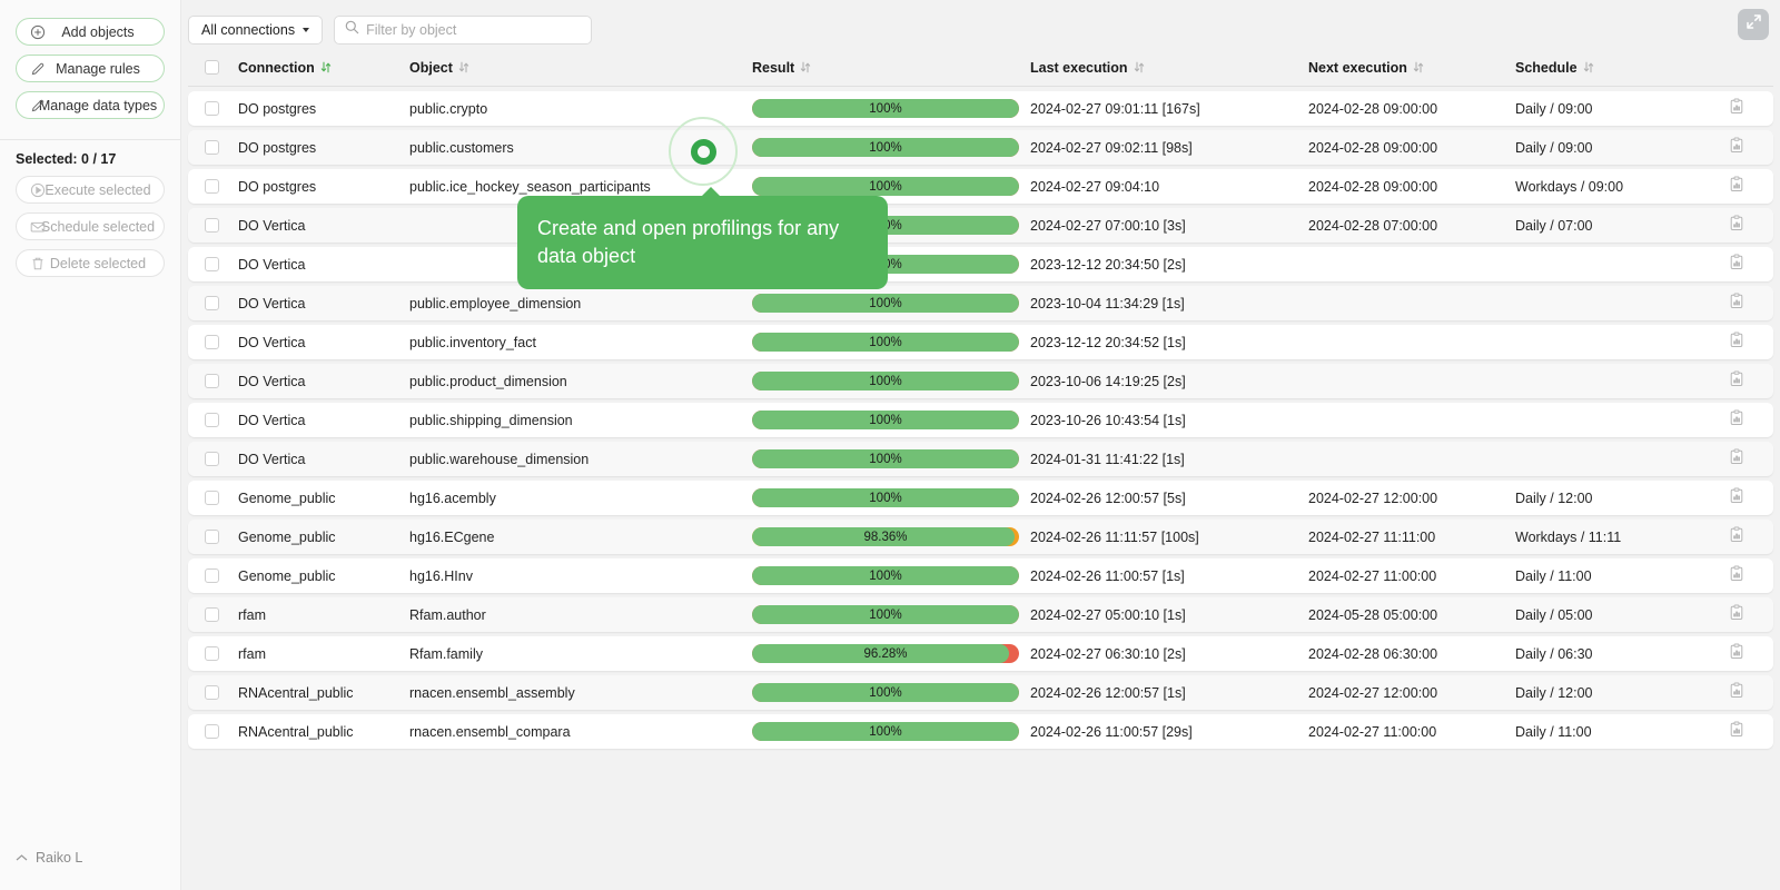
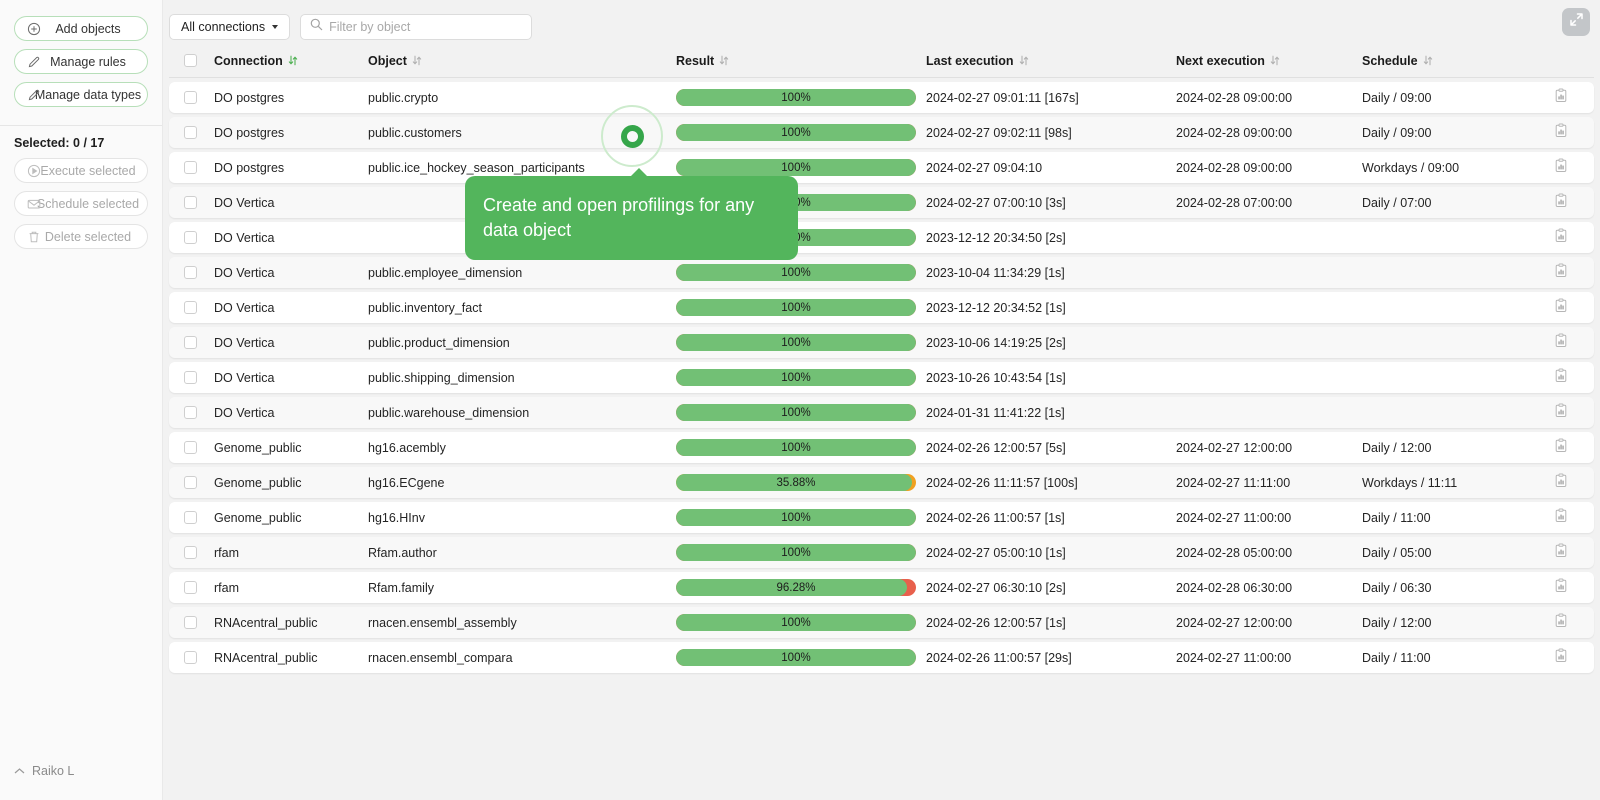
  Add objects
  Manage rules
  Manage data types
  Selected: 0 / 17
  Execute selected
  Schedule selected
  Delete selected
  Raiko L
  All connections
  Filter by object
  Connection
  Object
  Result
  Last execution
  Next execution
  Schedule
  DO postgres
  public.crypto
  100%
  2024-02-27 09:01:11 [167s]
  2024-02-28 09:00:00
  Daily / 09:00
  DO postgres
  public.customers
  100%
  2024-02-27 09:02:11 [98s]
  2024-02-28 09:00:00
  Daily / 09:00
  DO postgres
  public.ice_hockey_season_participants
  100%
  2024-02-27 09:04:10
  2024-02-28 09:00:00
  Workdays / 09:00
  DO Vertica
  2024-02-27 07:00:10 [3s]
  2024-02-28 07:00:00
  Daily / 07:00
  DO Vertica
  2023-12-12 20:34:50 [2s]
  DO Vertica
  public.employee_dimension
  100%
  2023-10-04 11:34:29 [1s]
  DO Vertica
  public.inventory_fact
  100%
  2023-12-12 20:34:52 [1s]
  DO Vertica
  public.product_dimension
  100%
  2023-10-06 14:19:25 [2s]
  DO Vertica
  public.shipping_dimension
  100%
  2023-10-26 10:43:54 [1s]
  DO Vertica
  public.warehouse_dimension
  100%
  2024-01-31 11:41:22 [1s]
  Genome_public
  hg16.acembly
  100%
  2024-02-26 12:00:57 [5s]
  2024-02-27 12:00:00
  Daily / 12:00
  Genome_public
  hg16.ECgene
- 98.36%
+ 35.88%
  2024-02-26 11:11:57 [100s]
  2024-02-27 11:11:00
  Workdays / 11:11
  Genome_public
  hg16.HInv
  100%
  2024-02-26 11:00:57 [1s]
  2024-02-27 11:00:00
  Daily / 11:00
  rfam
  Rfam.author
  100%
  2024-02-27 05:00:10 [1s]
- 2024-05-28 05:00:00
+ 2024-02-28 05:00:00
  Daily / 05:00
  rfam
  Rfam.family
  96.28%
  2024-02-27 06:30:10 [2s]
  2024-02-28 06:30:00
  Daily / 06:30
  RNAcentral_public
  rnacen.ensembl_assembly
  100%
  2024-02-26 12:00:57 [1s]
  2024-02-27 12:00:00
  Daily / 12:00
  RNAcentral_public
  rnacen.ensembl_compara
  100%
  2024-02-26 11:00:57 [29s]
  2024-02-27 11:00:00
  Daily / 11:00
  Create and open profilings for any data object
